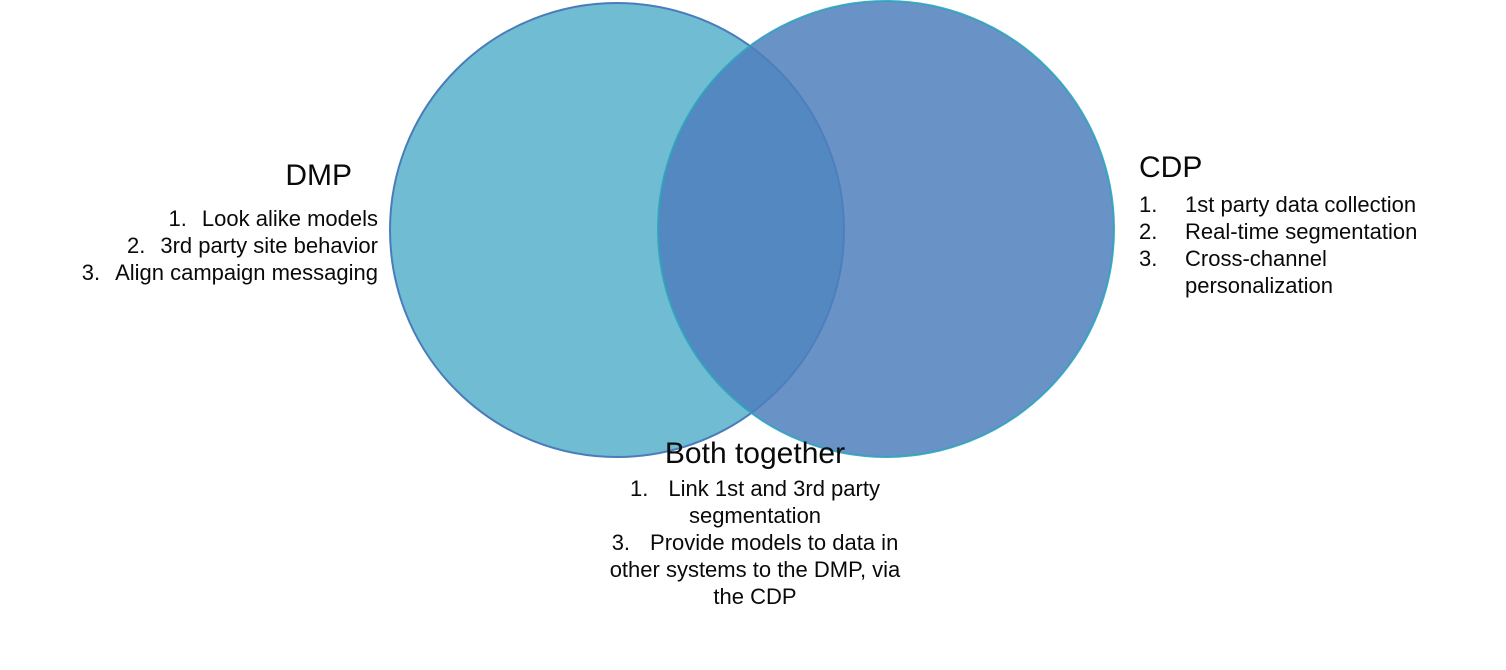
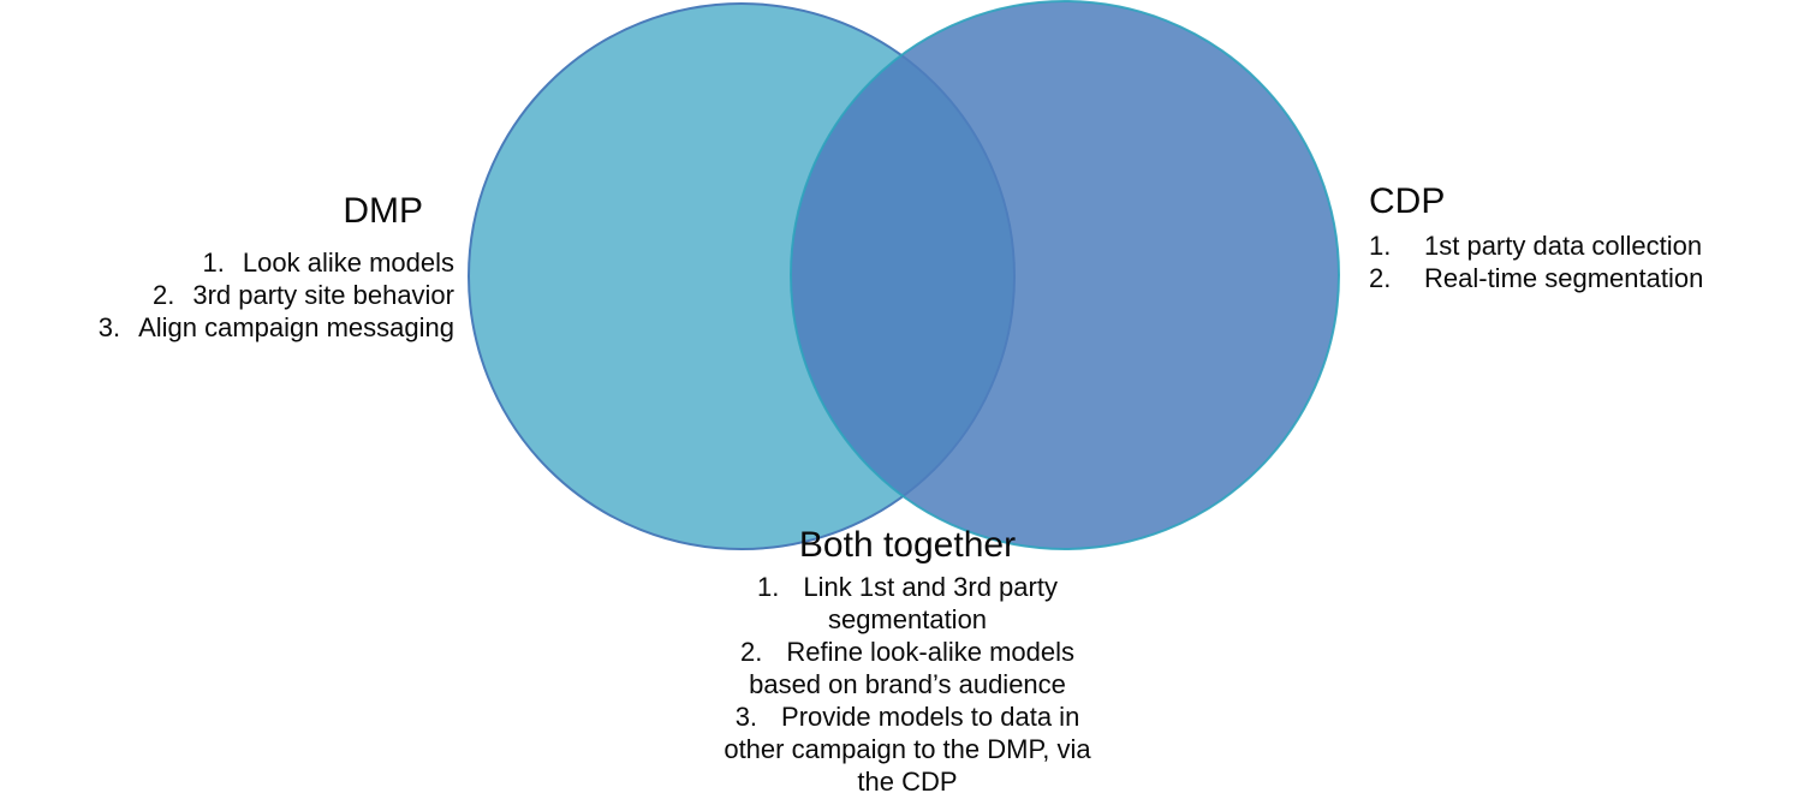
  DMP
  1. Look alike models
  2. 3rd party site behavior
  3. Align campaign messaging
  CDP
  1.
  1st party data collection
  2.
  Real-time segmentation
- 3.
- Cross-channel
- personalization
  Both together
  1. Link 1st and 3rd party
  segmentation
+ 2. Refine look-alike models
+ based on brand’s audience
  3. Provide models to data in
- other systems to the DMP, via
+ other campaign to the DMP, via
  the CDP
